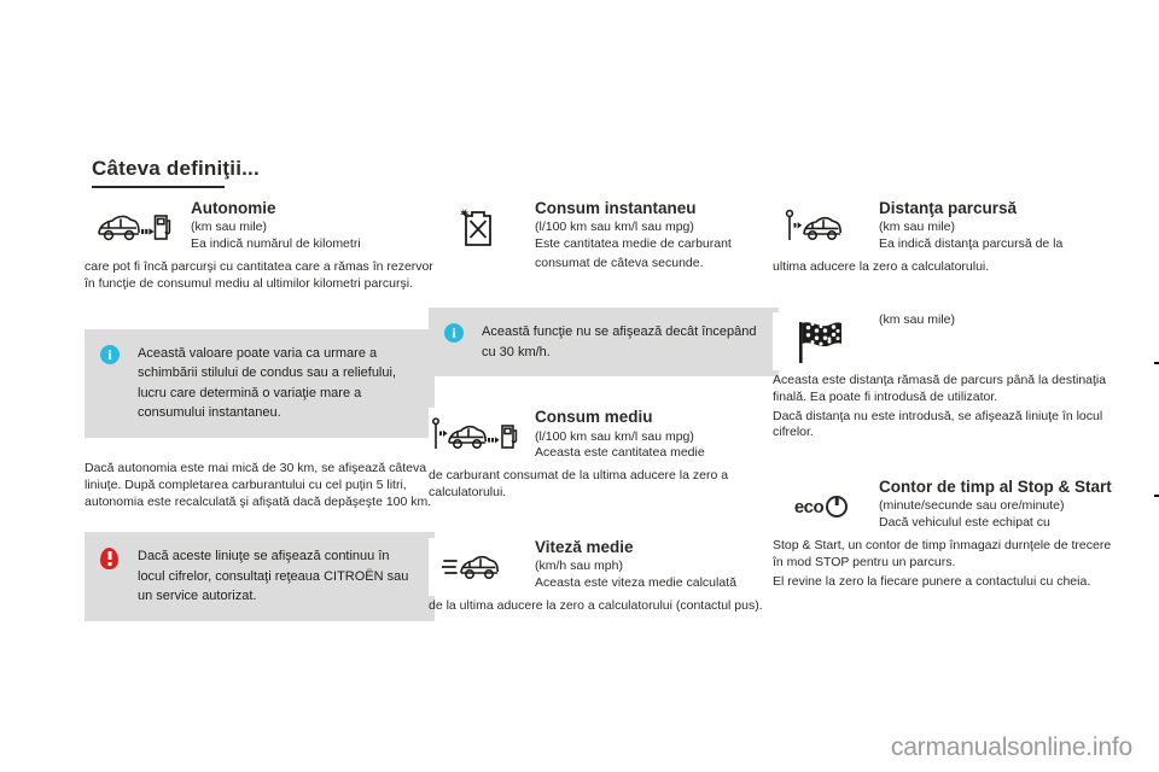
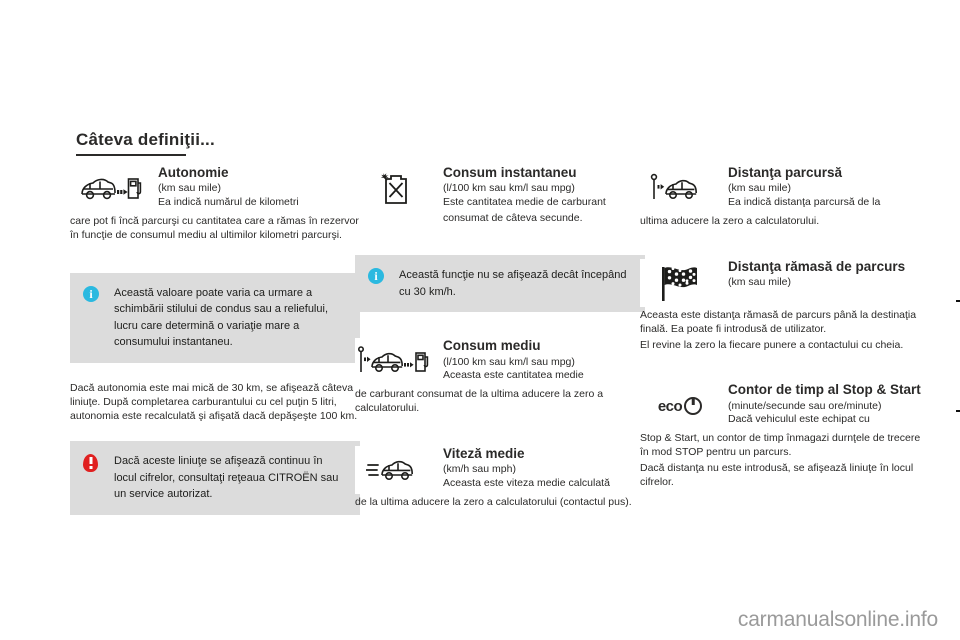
  Câteva definiţii...
  Autonomie
  (km sau mile)
  Ea indică numărul de kilometri
  care pot fi încă parcurşi cu cantitatea care a rămas în rezervor în funcţie de consumul mediu al ultimilor kilometri parcurşi.
  i
  Această valoare poate varia ca urmare a schimbării stilului de condus sau a reliefului, lucru care determină o variaţie mare a consumului instantaneu.
  Dacă autonomia este mai mică de 30 km, se afişează câteva liniuţe. După completarea carburantului cu cel puţin 5 litri, autonomia este recalculată şi afişată dacă depăşeşte 100 km.
  Dacă aceste liniuţe se afişează continuu în locul cifrelor, consultaţi reţeaua CITROËN sau un service autorizat.
  Consum instantaneu
  (l/100 km sau km/l sau mpg)
  Este cantitatea medie de carburant
  consumat de câteva secunde.
  i
  Această funcţie nu se afişează decât începând cu 30 km/h.
  Consum mediu
  (l/100 km sau km/l sau mpg)
  Aceasta este cantitatea medie
  de carburant consumat de la ultima aducere la zero a calculatorului.
  Viteză medie
  (km/h sau mph)
  Aceasta este viteza medie calculată
  de la ultima aducere la zero a calculatorului (contactul pus).
  Distanţa parcursă
  (km sau mile)
  Ea indică distanţa parcursă de la
  ultima aducere la zero a calculatorului.
+ Distanţa rămasă de parcurs
  (km sau mile)
  Aceasta este distanţa rămasă de parcurs până la destinaţia finală. Ea poate fi introdusă de utilizator.
- Dacă distanţa nu este introdusă, se afişează liniuţe în locul cifrelor.
+ El revine la zero la fiecare punere a contactului cu cheia.
  eco
  Contor de timp al Stop & Start
  (minute/secunde sau ore/minute)
  Dacă vehiculul este echipat cu
  Stop & Start, un contor de timp înmagazi durnţele de trecere în mod STOP pentru un parcurs.
- El revine la zero la fiecare punere a contactului cu cheia.
+ Dacă distanţa nu este introdusă, se afişează liniuţe în locul cifrelor.
  carmanualsonline.info
